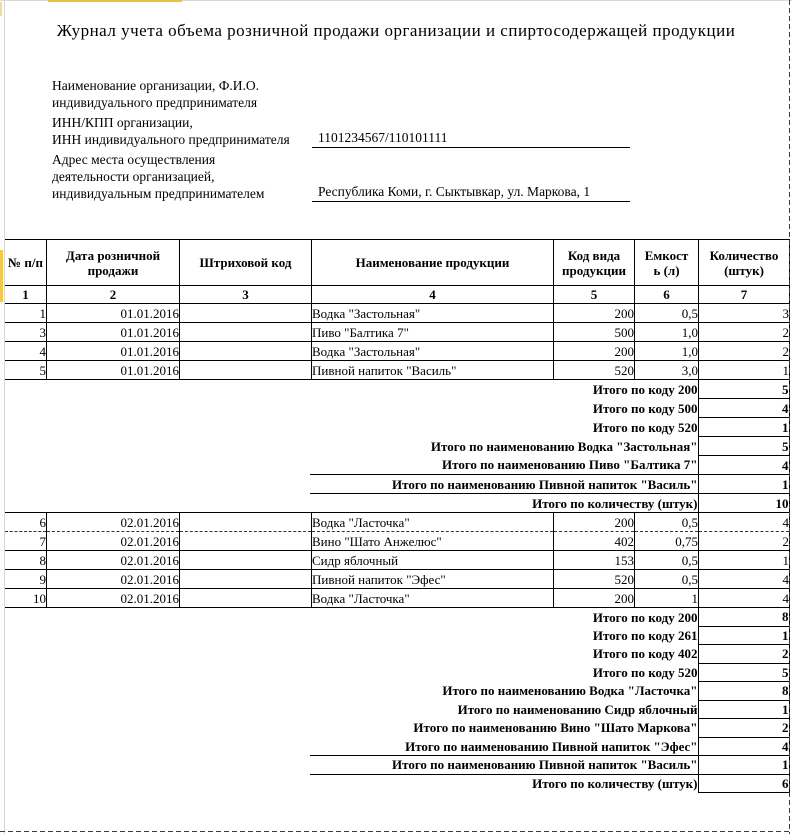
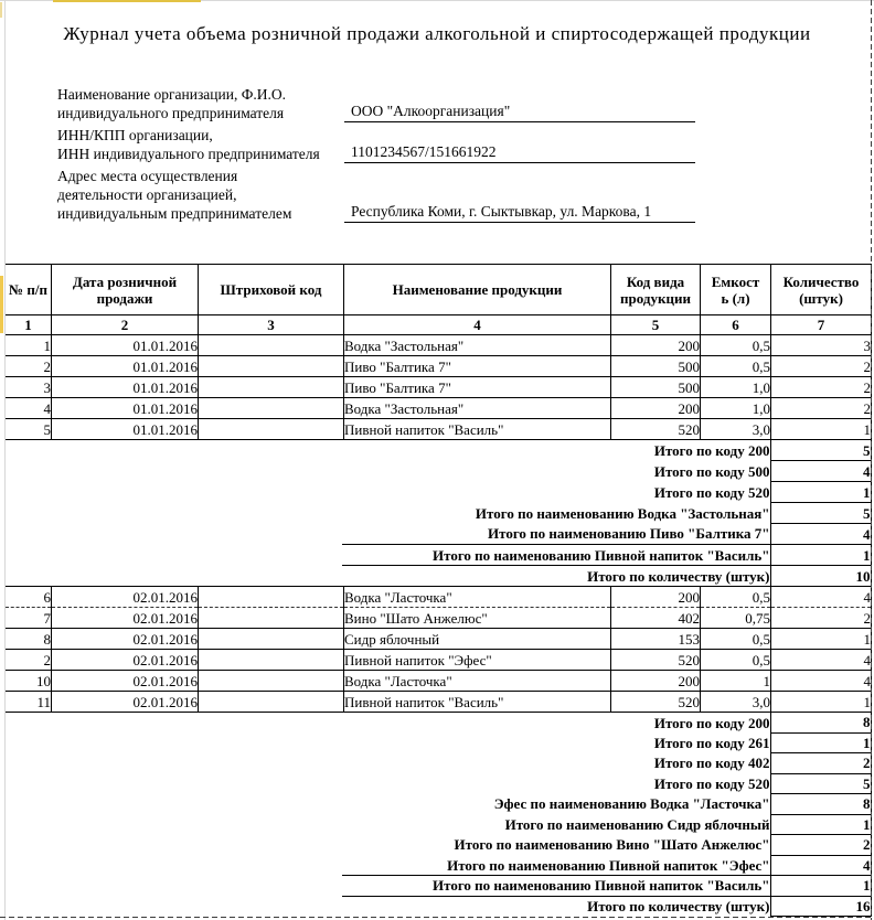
- Журнал учета объема розничной продажи организации и спиртосодержащей продукции
+ Журнал учета объема розничной продажи алкогольной и спиртосодержащей продукции
  Наименование организации, Ф.И.О.
  индивидуального предпринимателя
+ ООО "Алкоорганизация"
  ИНН/КПП организации,
  ИНН индивидуального предпринимателя
- 1101234567/110101111
+ 1101234567/151661922
  Адрес места осуществления
  деятельности организацией,
  индивидуальным предпринимателем
  Республика Коми, г. Сыктывкар, ул. Маркова, 1
  № п/п	Дата розничной продажи	Штриховой код	Наименование продукции	Код вида продукции	Емкост ь (л)	Количество (штук)
  1	2	3	4	5	6	7
  1	01.01.2016		Водка "Застольная"	200	0,5	3
+ 2	01.01.2016		Пиво "Балтика 7"	500	0,5	2
  3	01.01.2016		Пиво "Балтика 7"	500	1,0	2
  4	01.01.2016		Водка "Застольная"	200	1,0	2
  5	01.01.2016		Пивной напиток "Василь"	520	3,0	1
  	Итого по коду 200	5
  	Итого по коду 500	4
  	Итого по коду 520	1
  	Итого по наименованию Водка "Застольная"	5
  	Итого по наименованию Пиво "Балтика 7"	4
  	Итого по наименованию Пивной напиток "Василь"	1
  	Итого по количеству (штук)	10
  6	02.01.2016		Водка "Ласточка"	200	0,5	4
  7	02.01.2016		Вино "Шато Анжелюс"	402	0,75	2
  8	02.01.2016		Сидр яблочный	153	0,5	1
- 9	02.01.2016		Пивной напиток "Эфес"	520	0,5	4
+ 2	02.01.2016		Пивной напиток "Эфес"	520	0,5	4
  10	02.01.2016		Водка "Ласточка"	200	1	4
+ 11	02.01.2016		Пивной напиток "Василь"	520	3,0	1
  	Итого по коду 200	8
  	Итого по коду 261	1
  	Итого по коду 402	2
  	Итого по коду 520	5
- 	Итого по наименованию Водка "Ласточка"	8
+ 	Эфес по наименованию Водка "Ласточка"	8
  	Итого по наименованию Сидр яблочный	1
- 	Итого по наименованию Вино "Шато Маркова"	2
+ 	Итого по наименованию Вино "Шато Анжелюс"	2
  	Итого по наименованию Пивной напиток "Эфес"	4
  	Итого по наименованию Пивной напиток "Василь"	1
- 	Итого по количеству (штук)	6
+ 	Итого по количеству (штук)	16
